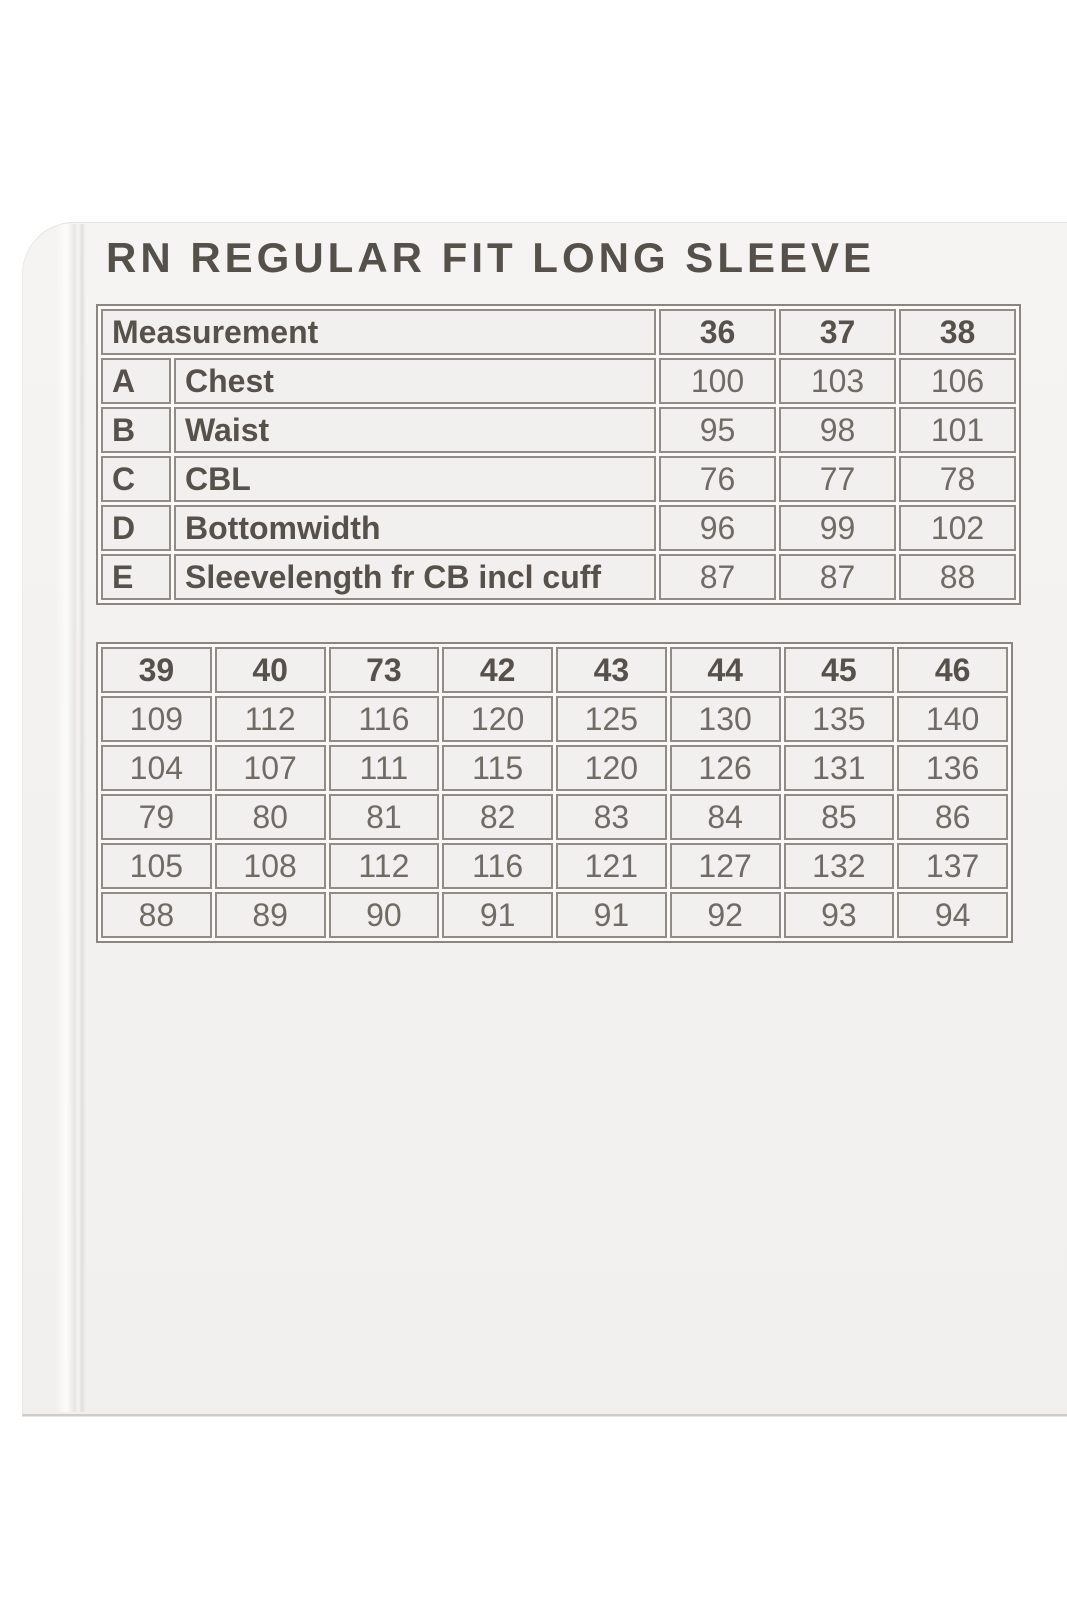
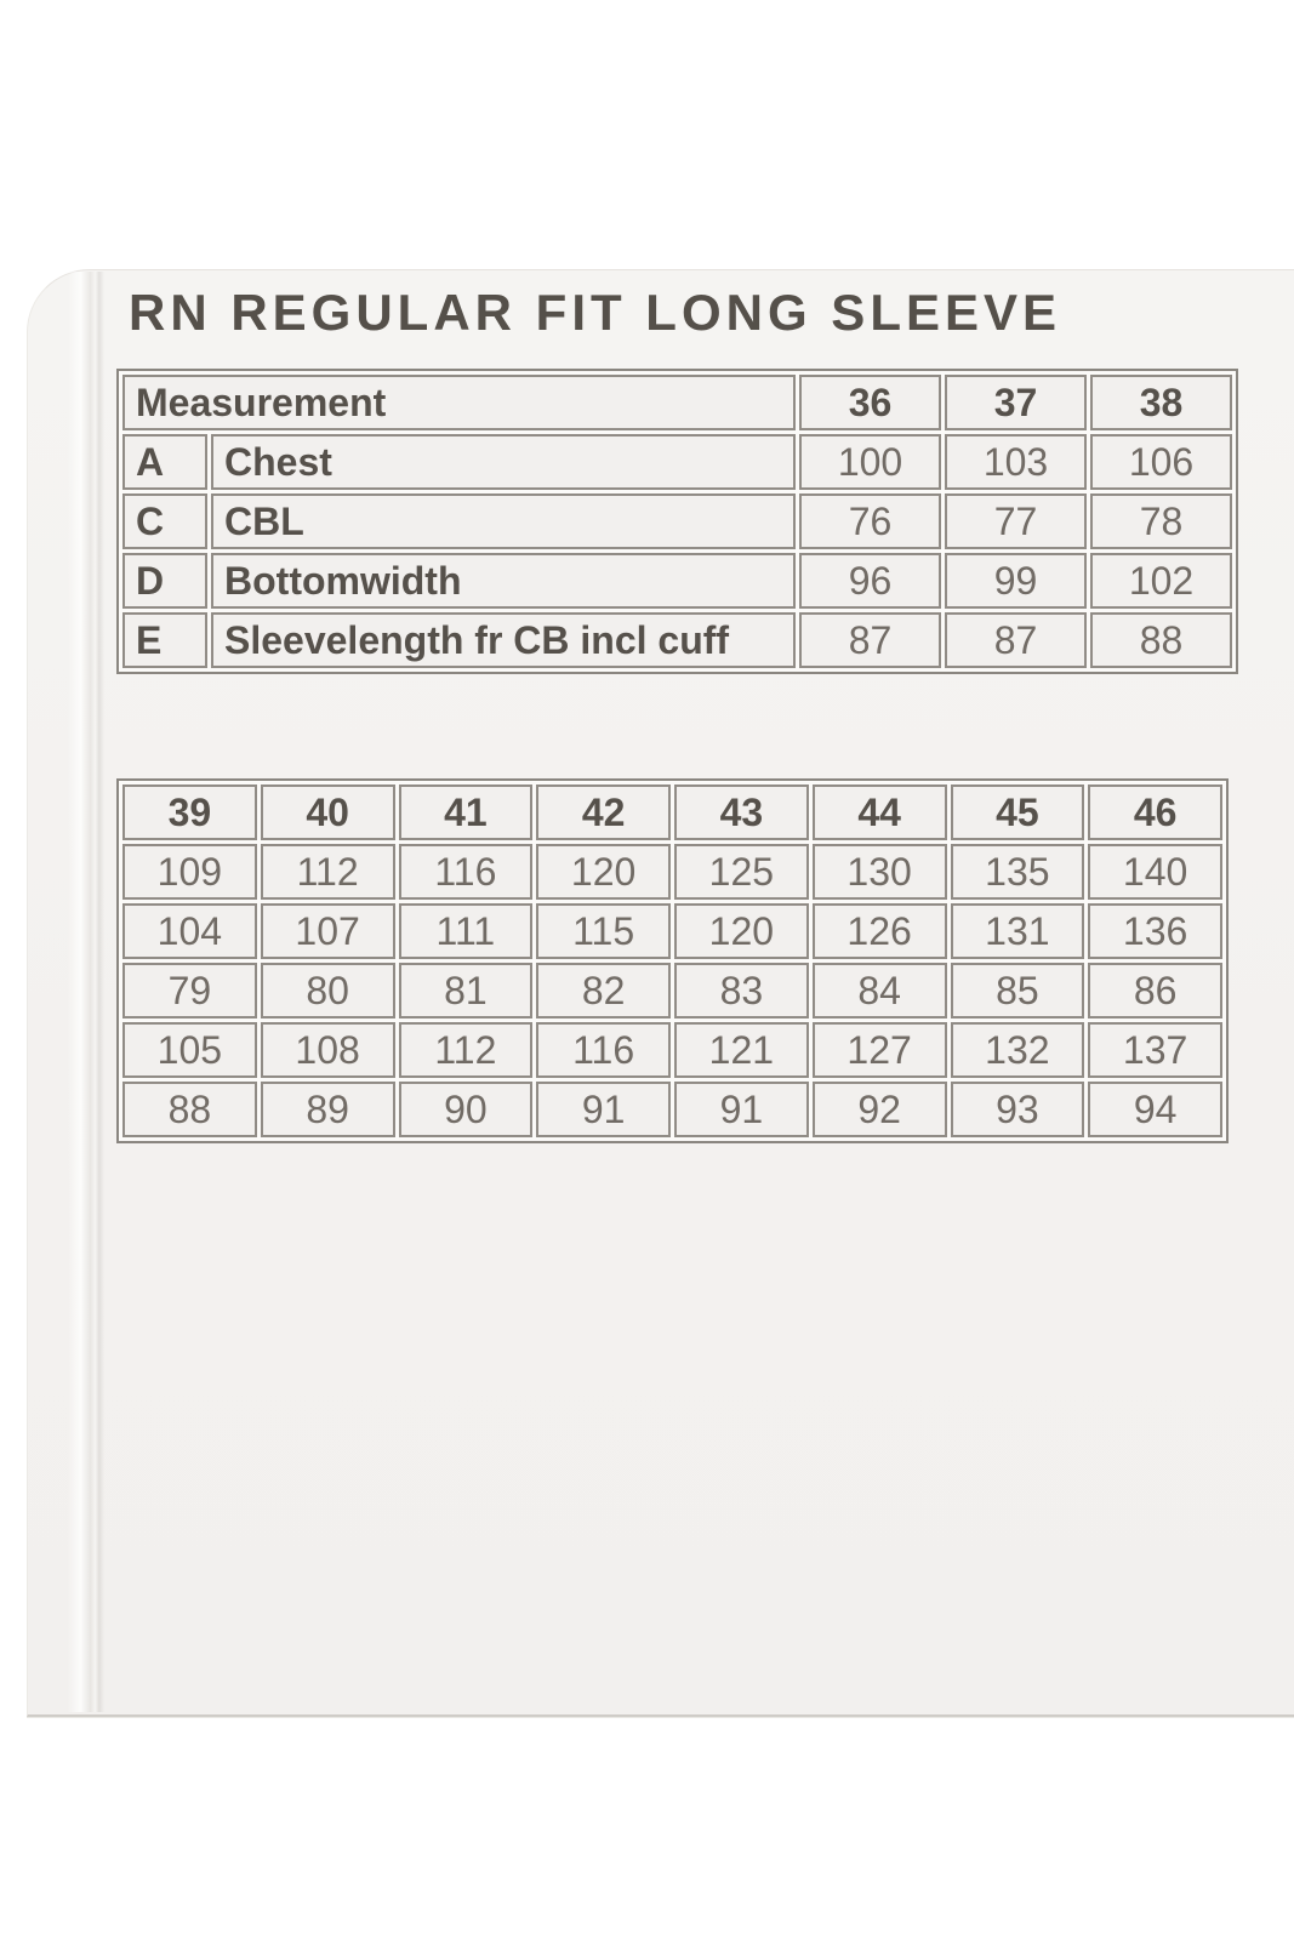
  RN REGULAR FIT LONG SLEEVE
  Measurement	36	37	38
  A	Chest	100	103	106
- B	Waist	95	98	101
  C	CBL	76	77	78
  D	Bottomwidth	96	99	102
  E	Sleevelength fr CB incl cuff	87	87	88
- 39	40	73	42	43	44	45	46
+ 39	40	41	42	43	44	45	46
  109	112	116	120	125	130	135	140
  104	107	111	115	120	126	131	136
  79	80	81	82	83	84	85	86
  105	108	112	116	121	127	132	137
  88	89	90	91	91	92	93	94
